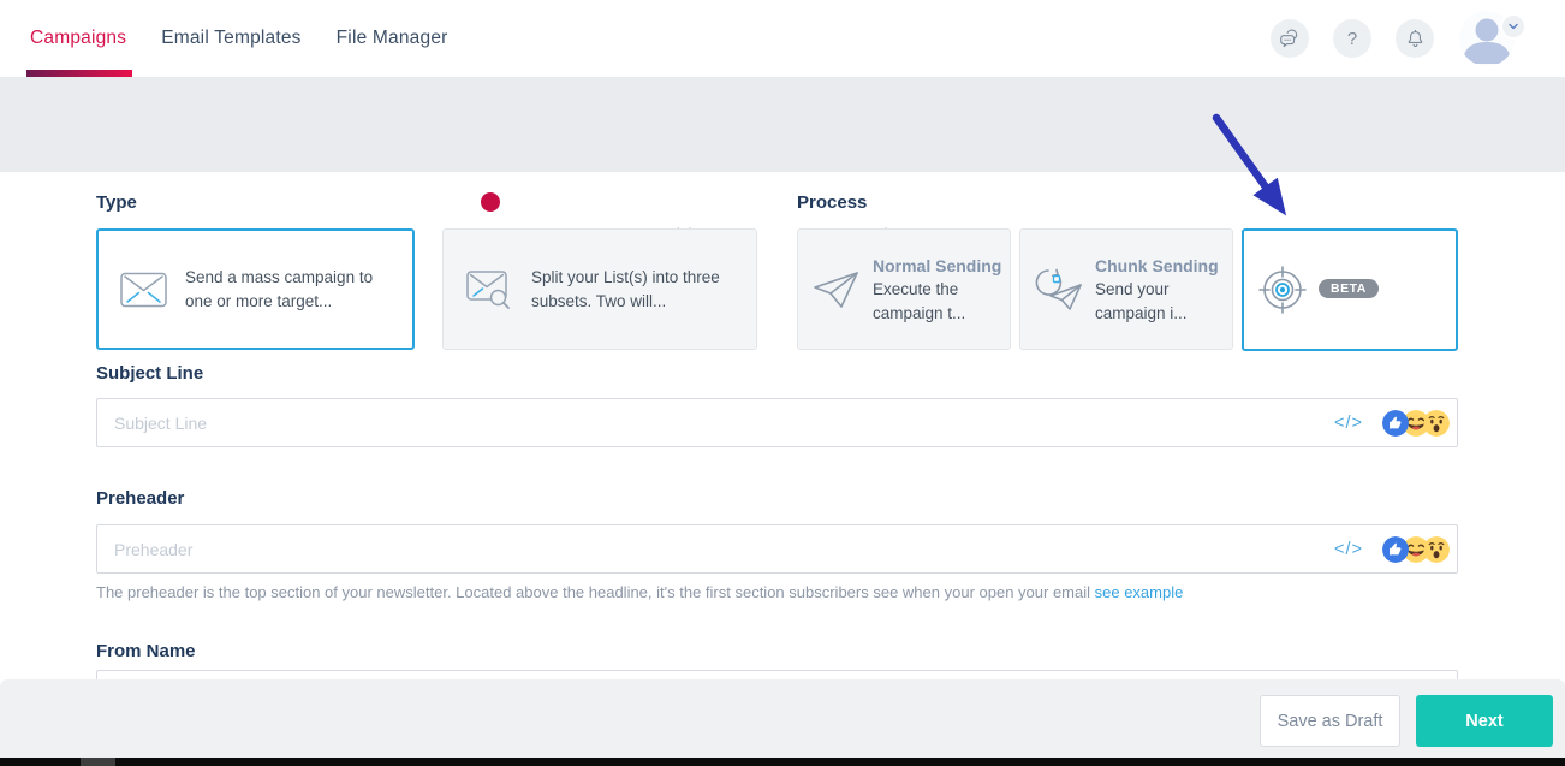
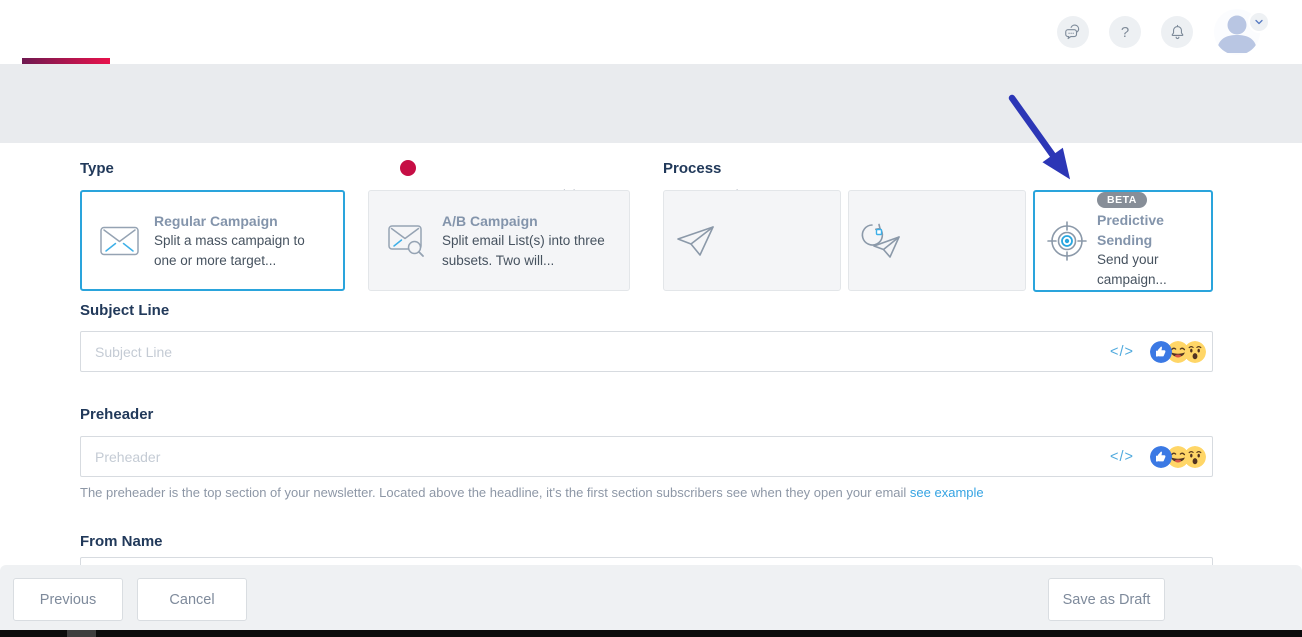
- Campaigns
- Email Templates
- File Manager
  ?
  Type
+ Regular Campaign
- Send a mass campaign to one or more target...
+ Split a mass campaign to one or more target...
+ A/B Campaign
- Split your List(s) into three subsets. Two will...
+ Split email List(s) into three subsets. Two will...
  Process
- Normal Sending
- Execute the campaign t...
- Chunk Sending
- Send your campaign i...
  BETA
+ Predictive Sending
+ Send your campaign...
  Subject Line
  Subject Line
  </>
  Preheader
  Preheader
  </>
- The preheader is the top section of your newsletter. Located above the headline, it's the first section subscribers see when your open your email see example
+ The preheader is the top section of your newsletter. Located above the headline, it's the first section subscribers see when they open your email see example
  From Name
+ Previous
+ Cancel
  Save as Draft
- Next
